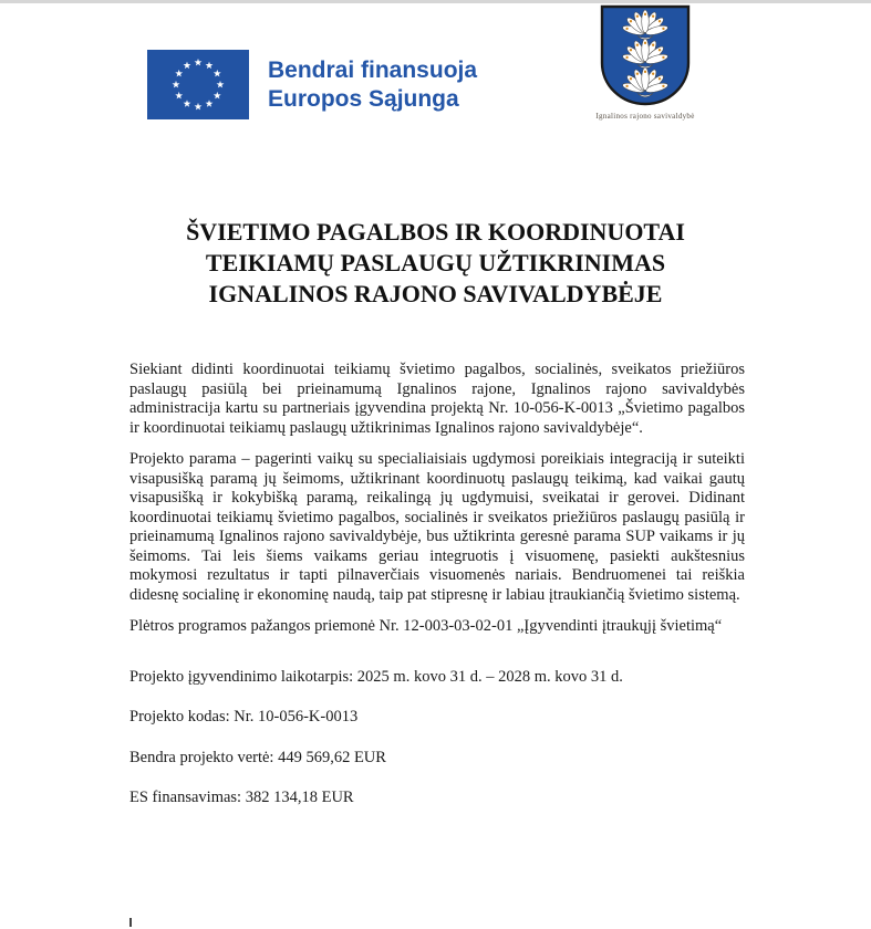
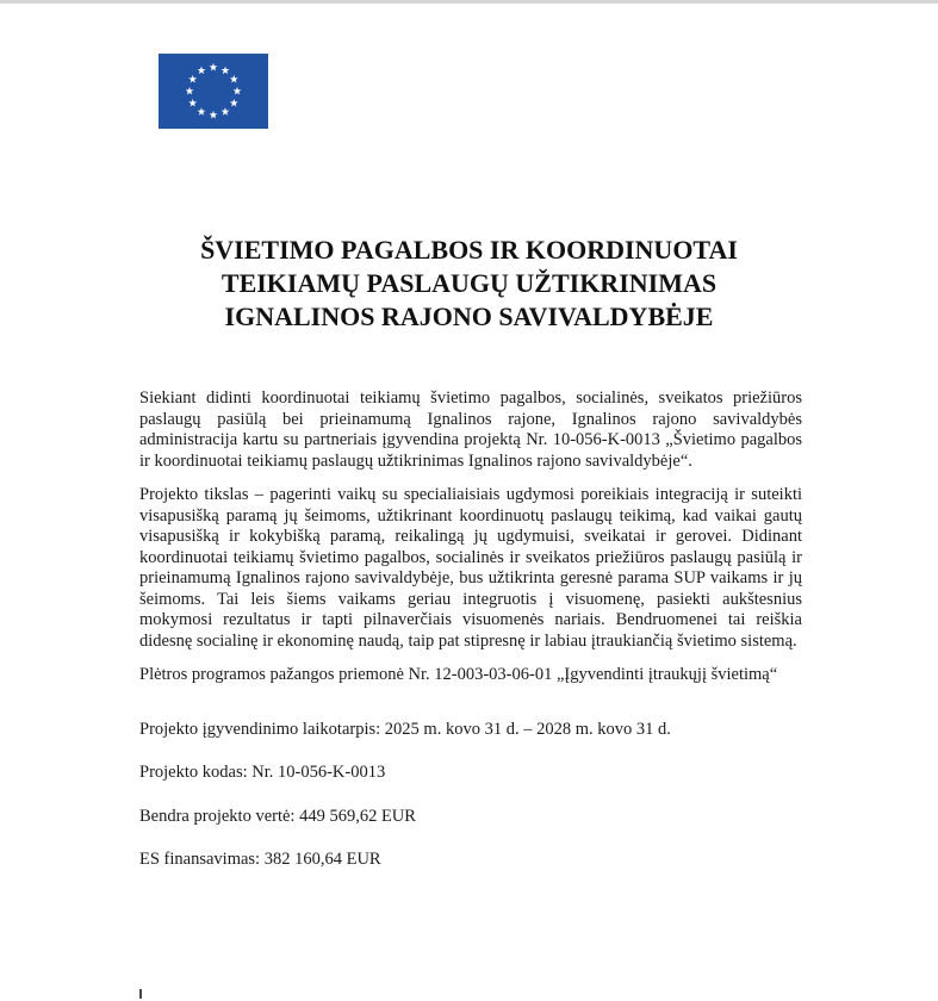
- Bendrai finansuoja
- Europos Sąjunga
- Ignalinos rajono savivaldybė
  ŠVIETIMO PAGALBOS IR KOORDINUOTAI
  TEIKIAMŲ PASLAUGŲ UŽTIKRINIMAS
  IGNALINOS RAJONO SAVIVALDYBĖJE
  Siekiant didinti koordinuotai teikiamų švietimo pagalbos, socialinės, sveikatos priežiūros paslaugų pasiūlą bei prieinamumą Ignalinos rajone, Ignalinos rajono savivaldybės administracija kartu su partneriais įgyvendina projektą Nr. 10-056-K-0013 „Švietimo pagalbos ir koordinuotai teikiamų paslaugų užtikrinimas Ignalinos rajono savivaldybėje“.
- Projekto parama – pagerinti vaikų su specialiaisiais ugdymosi poreikiais integraciją ir suteikti visapusišką paramą jų šeimoms, užtikrinant koordinuotų paslaugų teikimą, kad vaikai gautų visapusišką ir kokybišką paramą, reikalingą jų ugdymuisi, sveikatai ir gerovei. Didinant koordinuotai teikiamų švietimo pagalbos, socialinės ir sveikatos priežiūros paslaugų pasiūlą ir prieinamumą Ignalinos rajono savivaldybėje, bus užtikrinta geresnė parama SUP vaikams ir jų šeimoms. Tai leis šiems vaikams geriau integruotis į visuomenę, pasiekti aukštesnius mokymosi rezultatus ir tapti pilnaverčiais visuomenės nariais. Bendruomenei tai reiškia didesnę socialinę ir ekonominę naudą, taip pat stipresnę ir labiau įtraukiančią švietimo sistemą.
+ Projekto tikslas – pagerinti vaikų su specialiaisiais ugdymosi poreikiais integraciją ir suteikti visapusišką paramą jų šeimoms, užtikrinant koordinuotų paslaugų teikimą, kad vaikai gautų visapusišką ir kokybišką paramą, reikalingą jų ugdymuisi, sveikatai ir gerovei. Didinant koordinuotai teikiamų švietimo pagalbos, socialinės ir sveikatos priežiūros paslaugų pasiūlą ir prieinamumą Ignalinos rajono savivaldybėje, bus užtikrinta geresnė parama SUP vaikams ir jų šeimoms. Tai leis šiems vaikams geriau integruotis į visuomenę, pasiekti aukštesnius mokymosi rezultatus ir tapti pilnaverčiais visuomenės nariais. Bendruomenei tai reiškia didesnę socialinę ir ekonominę naudą, taip pat stipresnę ir labiau įtraukiančią švietimo sistemą.
- Plėtros programos pažangos priemonė Nr. 12-003-03-02-01 „Įgyvendinti įtraukųjį švietimą“
+ Plėtros programos pažangos priemonė Nr. 12-003-03-06-01 „Įgyvendinti įtraukųjį švietimą“
  Projekto įgyvendinimo laikotarpis: 2025 m. kovo 31 d. – 2028 m. kovo 31 d.
  Projekto kodas: Nr. 10-056-K-0013
  Bendra projekto vertė: 449 569,62 EUR
- ES finansavimas: 382 134,18 EUR
+ ES finansavimas: 382 160,64 EUR
